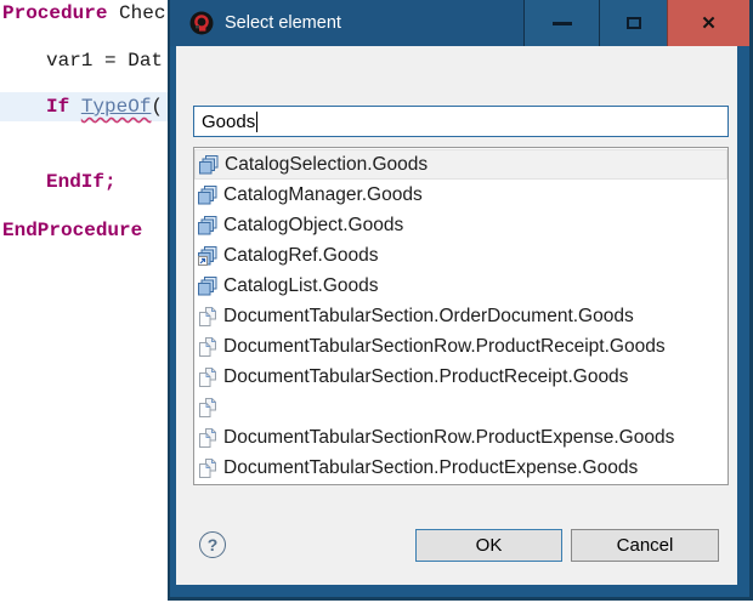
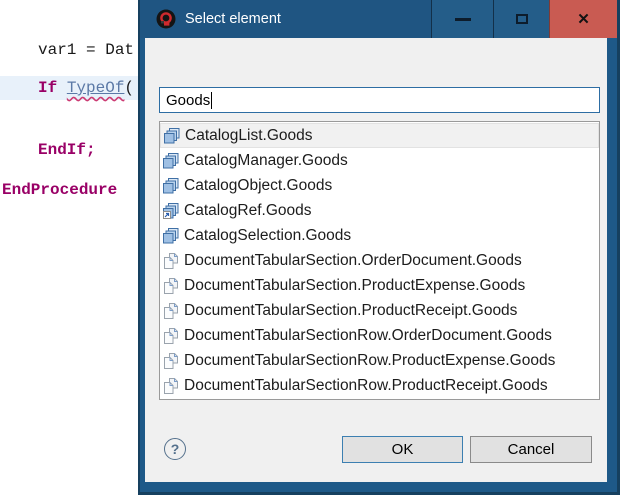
- Procedure Chec
  var1 = Dat
  If TypeOf(
  EndIf;
  EndProcedure
  Select element
  ✕
  Goods
- CatalogSelection.Goods
+ CatalogList.Goods
  CatalogManager.Goods
  CatalogObject.Goods
  CatalogRef.Goods
- CatalogList.Goods
+ CatalogSelection.Goods
  DocumentTabularSection.OrderDocument.Goods
- DocumentTabularSectionRow.ProductReceipt.Goods
+ DocumentTabularSection.ProductExpense.Goods
  DocumentTabularSection.ProductReceipt.Goods
+ DocumentTabularSectionRow.OrderDocument.Goods
  DocumentTabularSectionRow.ProductExpense.Goods
- DocumentTabularSection.ProductExpense.Goods
+ DocumentTabularSectionRow.ProductReceipt.Goods
  ?
  OK
  Cancel
